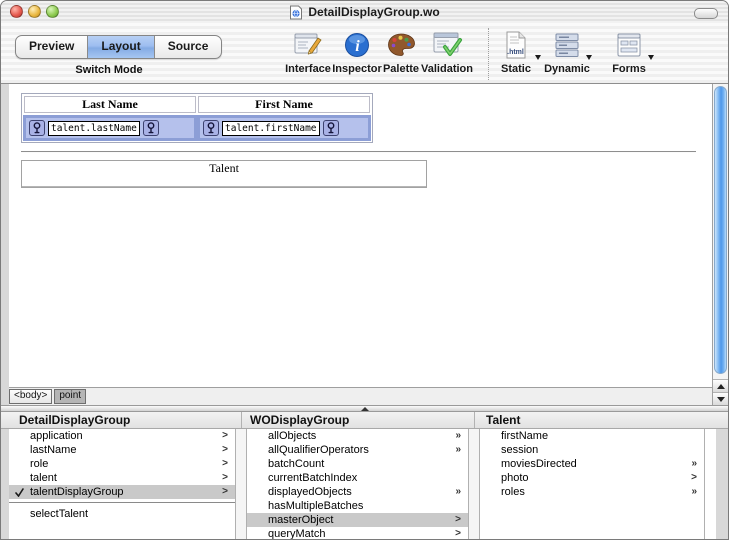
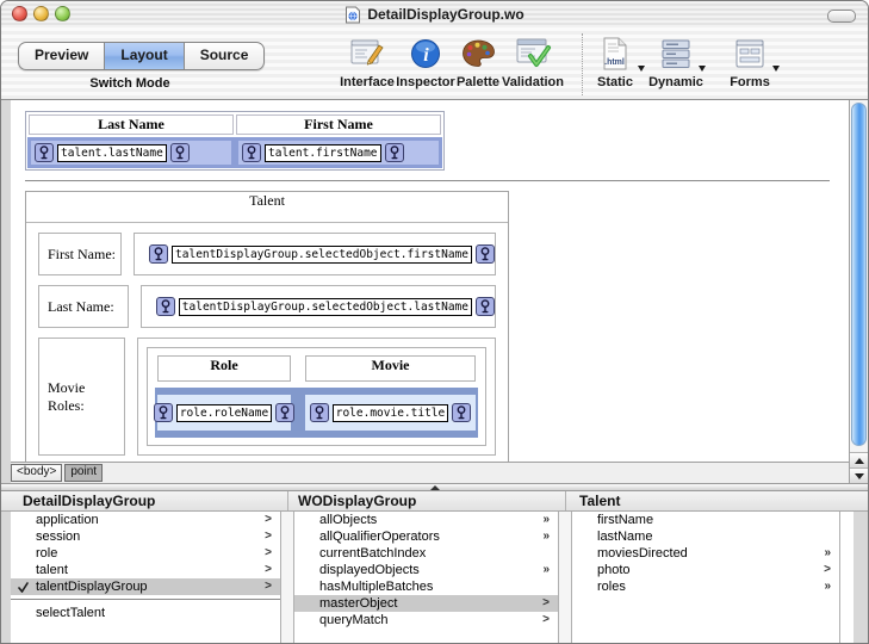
  DetailDisplayGroup.wo
  Preview
  Layout
  Source
  Switch Mode
  Interface
  i
  Inspector
  Palette
  Validation
  Static
  Dynamic
  Forms
  Last Name
  First Name
  talent.lastName
  talent.firstName
  Talent
+ First Name:
+ talentDisplayGroup.selectedObject.firstName
+ Last Name:
+ talentDisplayGroup.selectedObject.lastName
+ Movie Roles:
+ Role
+ Movie
+ role.roleName
+ role.movie.title
  <body>
  point
  DetailDisplayGroup
  WODisplayGroup
  Talent
  application
  >
- lastName
+ session
  >
  role
  >
  talent
  >
  talentDisplayGroup
  >
  selectTalent
  allObjects
  »
  allQualifierOperators
  »
- batchCount
  currentBatchIndex
  displayedObjects
  »
  hasMultipleBatches
  masterObject
  >
  queryMatch
  >
  firstName
- session
+ lastName
  moviesDirected
  »
  photo
  >
  roles
  »
